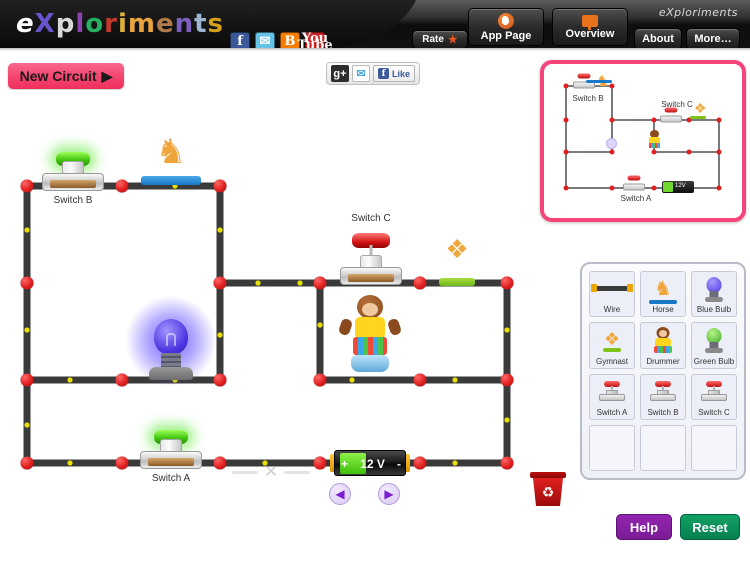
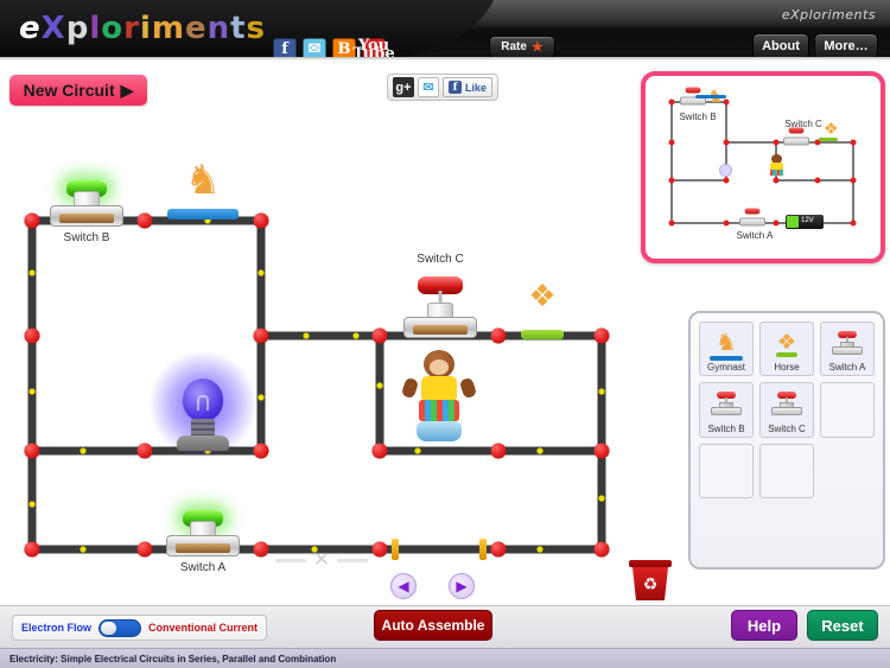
  eXploriments
  f
  ✉
  B
  You
  Tube
  Rate
  ★
- App Page
- Overview
  About
  More…
  eXploriments
  New Circuit
  ▶
  g+
  ✉
  f
  Like
  Switch B
  ♞
  ✕
  Switch C
  ❖
  Switch A
- +
- 12 V
- -
  ◀
  ▶
  ♻
  Switch B
  Switch C
  Switch A
  ❖
- Wire
  ♞
- Horse
+ Gymnast
- Blue Bulb
  ❖
- Gymnast
+ Horse
- Drummer
- Green Bulb
  Switch A
  Switch B
  Switch C
+ Electron Flow
+ Conventional Current
+ Auto Assemble
  Help
  Reset
+ Electricity: Simple Electrical Circuits in Series, Parallel and Combination
